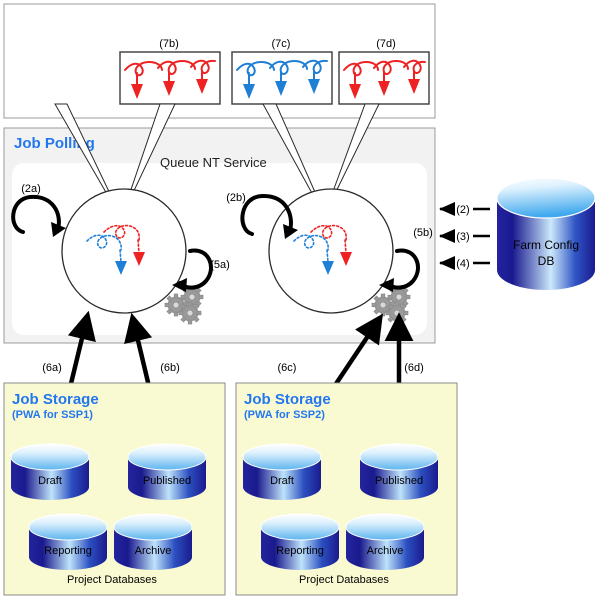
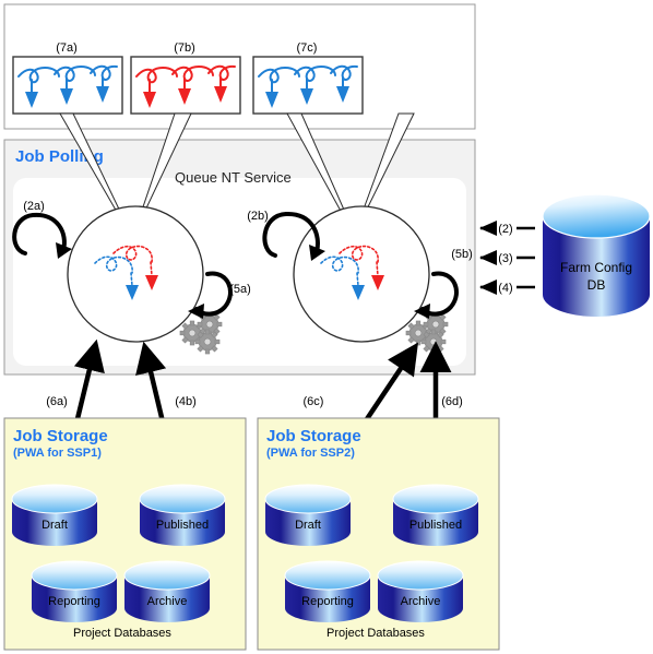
+ (7a)
  (7b)
  (7c)
- (7d)
  Job Pollig
  Queue NT Service
  (2a)
  5a)
  (2b)
  (5b)
  (2)
  (3)
  (4)
  Farm Config
  DB
  (6a)
- (6b)
+ (4b)
  (6c)
  (6d)
  Job Storage
  (PWA for SSP1)
  Draft
  Published
  Reporting
  Archive
  Project Databases
  Job Storage
  (PWA for SSP2)
  Draft
  Published
  Reporting
  Archive
  Project Databases
